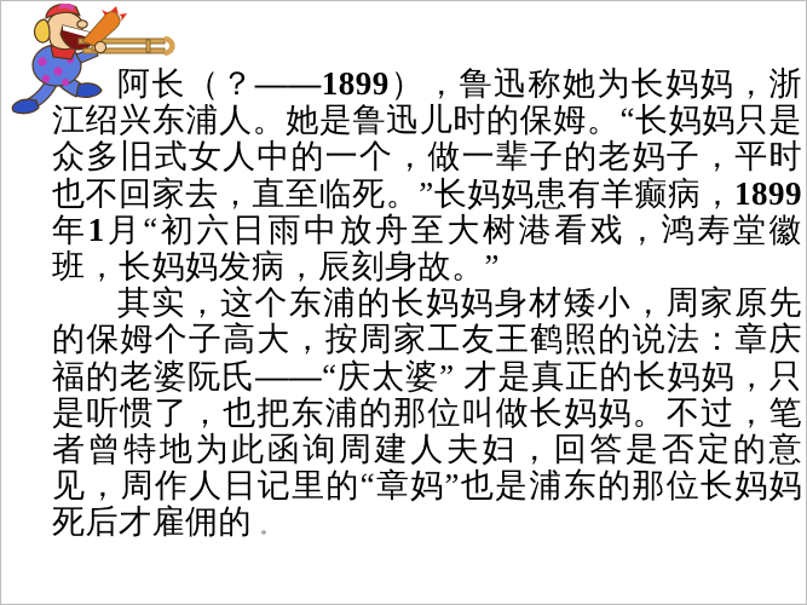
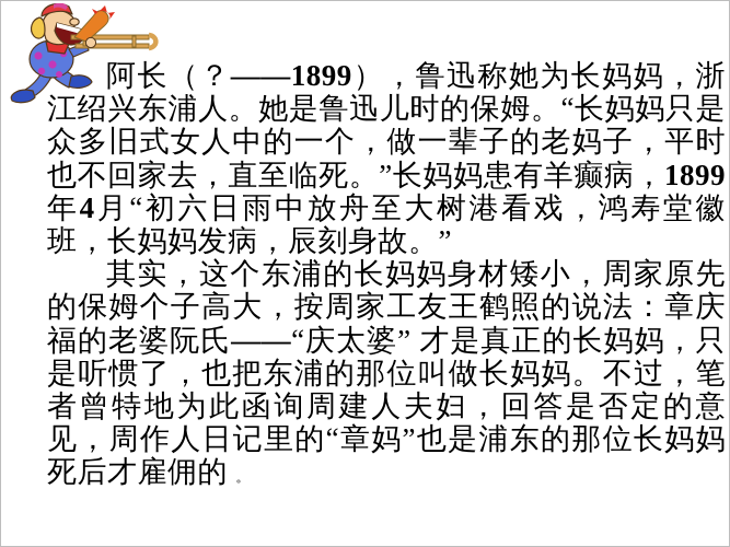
- 阿长（？——1899），鲁迅称她为长妈妈，浙江绍兴东浦人。她是鲁迅儿时的保姆。“长妈妈只是众多旧式女人中的一个，做一辈子的老妈子，平时也不回家去，直至临死。”长妈妈患有羊癫病，1899年1月“初六日雨中放舟至大树港看戏，鸿寿堂徽班，长妈妈发病，辰刻身故。”
+ 阿长（？——1899），鲁迅称她为长妈妈，浙江绍兴东浦人。她是鲁迅儿时的保姆。“长妈妈只是众多旧式女人中的一个，做一辈子的老妈子，平时也不回家去，直至临死。”长妈妈患有羊癫病，1899年4月“初六日雨中放舟至大树港看戏，鸿寿堂徽班，长妈妈发病，辰刻身故。”
  其实，这个东浦的长妈妈身材矮小，周家原先的保姆个子高大，按周家工友王鹤照的说法：章庆福的老婆阮氏——“庆太婆” 才是真正的长妈妈，只是听惯了，也把东浦的那位叫做长妈妈。不过，笔者曾特地为此函询周建人夫妇，回答是否定的意见，周作人日记里的“章妈”也是浦东的那位长妈妈死后才雇佣的 。
